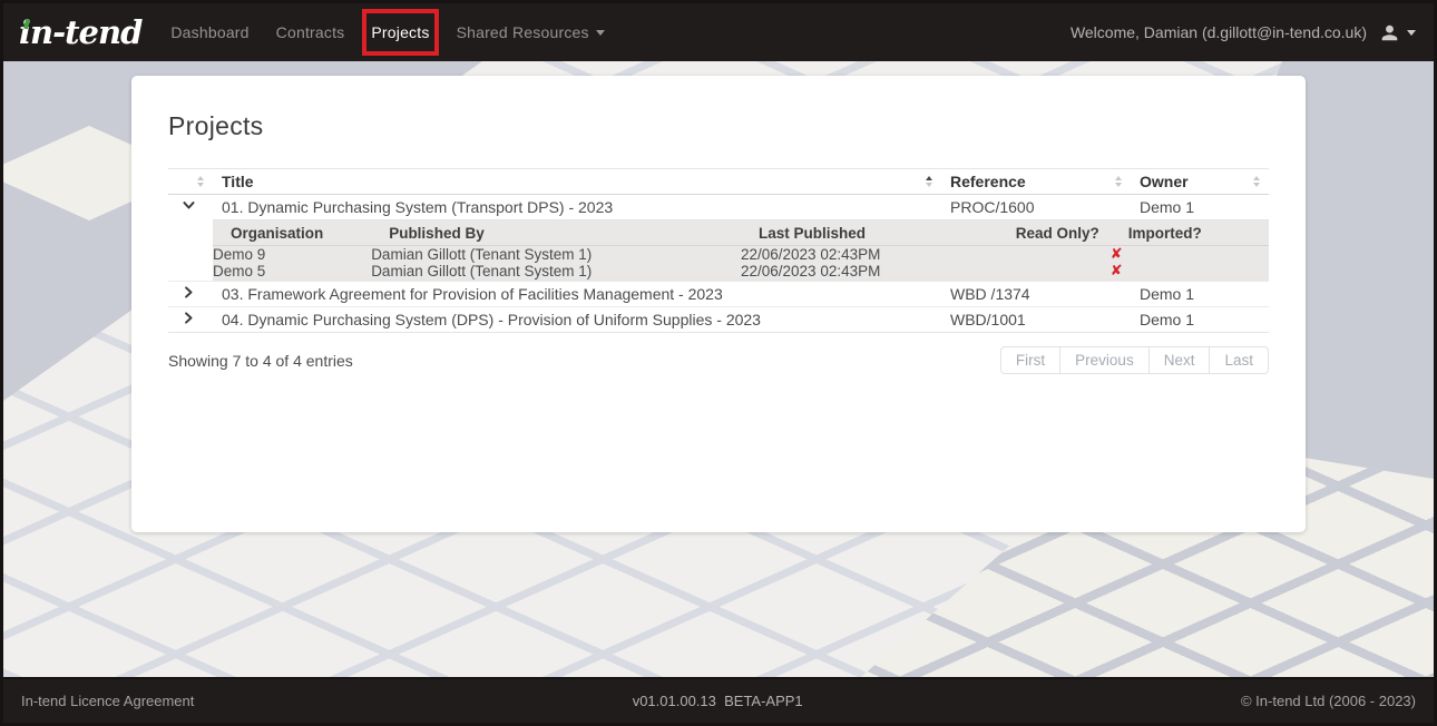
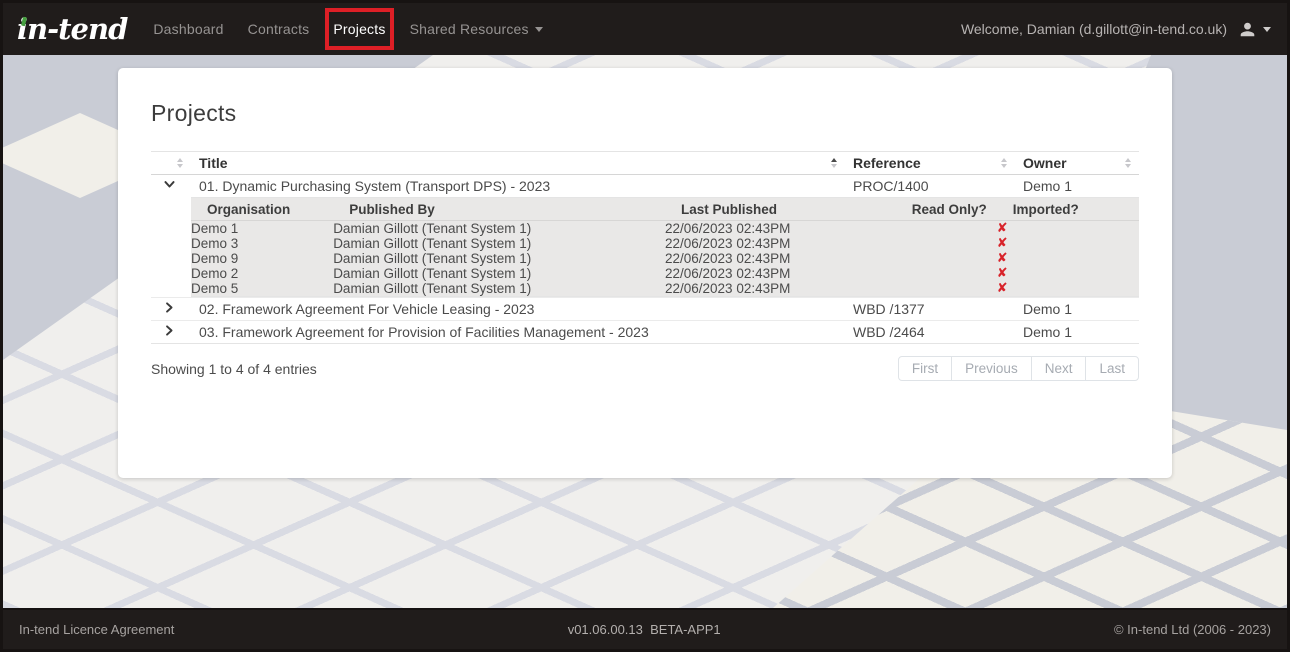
  in-tend
  Dashboard
  Contracts
  Projects
  Shared Resources
  Welcome, Damian (d.gillott@in-tend.co.uk)
  Projects
  	Title	Reference	Owner
- 	01. Dynamic Purchasing System (Transport DPS) - 2023	PROC/1600	Demo 1
+ 	01. Dynamic Purchasing System (Transport DPS) - 2023	PROC/1400	Demo 1
  Organisation	Published By	Last Published	Read Only?	Imported?
+ Demo 1	Damian Gillott (Tenant System 1)	22/06/2023 02:43PM		✘
+ Demo 3	Damian Gillott (Tenant System 1)	22/06/2023 02:43PM		✘
  Demo 9	Damian Gillott (Tenant System 1)	22/06/2023 02:43PM		✘
+ Demo 2	Damian Gillott (Tenant System 1)	22/06/2023 02:43PM		✘
  Demo 5	Damian Gillott (Tenant System 1)	22/06/2023 02:43PM		✘
+ 	02. Framework Agreement For Vehicle Leasing - 2023	WBD /1377	Demo 1
- 	03. Framework Agreement for Provision of Facilities Management - 2023	WBD /1374	Demo 1
+ 	03. Framework Agreement for Provision of Facilities Management - 2023	WBD /2464	Demo 1
- 	04. Dynamic Purchasing System (DPS) - Provision of Uniform Supplies - 2023	WBD/1001	Demo 1
- Showing 7 to 4 of 4 entries
+ Showing 1 to 4 of 4 entries
  First
  Previous
  Next
  Last
  In-tend Licence Agreement
- v01.01.00.13 BETA-APP1
+ v01.06.00.13 BETA-APP1
  © In-tend Ltd (2006 - 2023)
